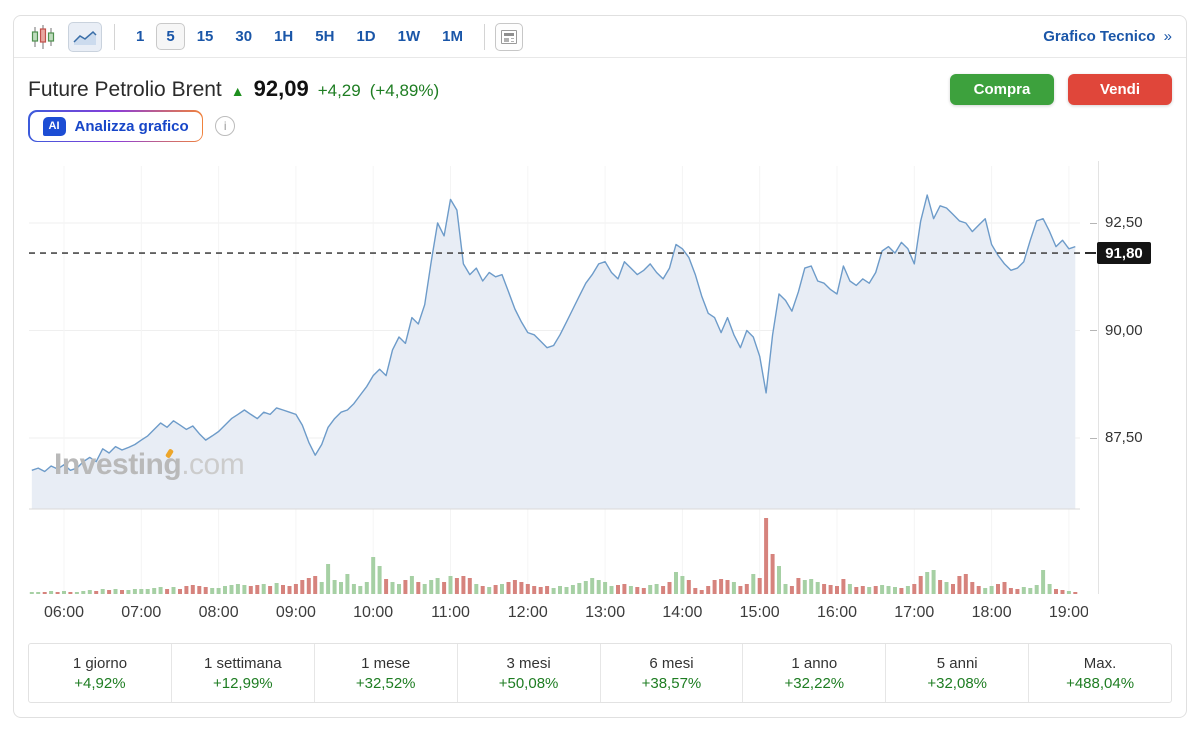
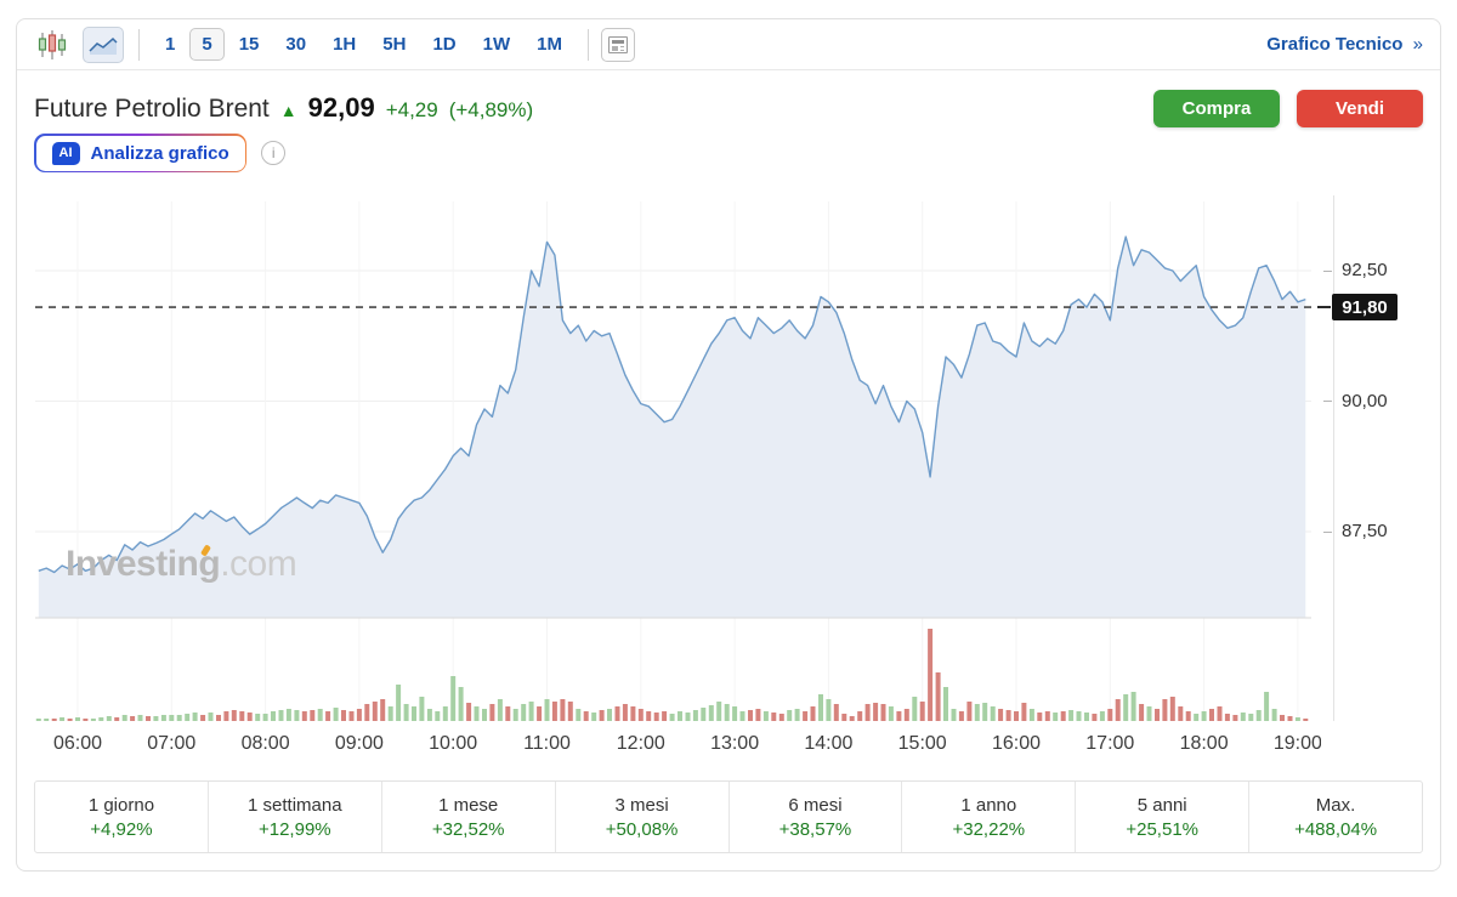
  1
  5
  15
  30
  1H
  5H
  1D
  1W
  1M
  Grafico Tecnico »
  Future Petrolio Brent
  ▲
  92,09
  +4,29
  (+4,89%)
  Compra
  Vendi
  AI
  Analizza grafico
  i
  Investing.com
  92,50
  90,00
  87,50
  91,80
  06:00
  07:00
  08:00
  09:00
  10:00
  11:00
  12:00
  13:00
  14:00
  15:00
  16:00
  17:00
  18:00
  19:00
  1 giorno
  +4,92%
  1 settimana
  +12,99%
  1 mese
  +32,52%
  3 mesi
  +50,08%
  6 mesi
  +38,57%
  1 anno
  +32,22%
  5 anni
- +32,08%
+ +25,51%
  Max.
  +488,04%
